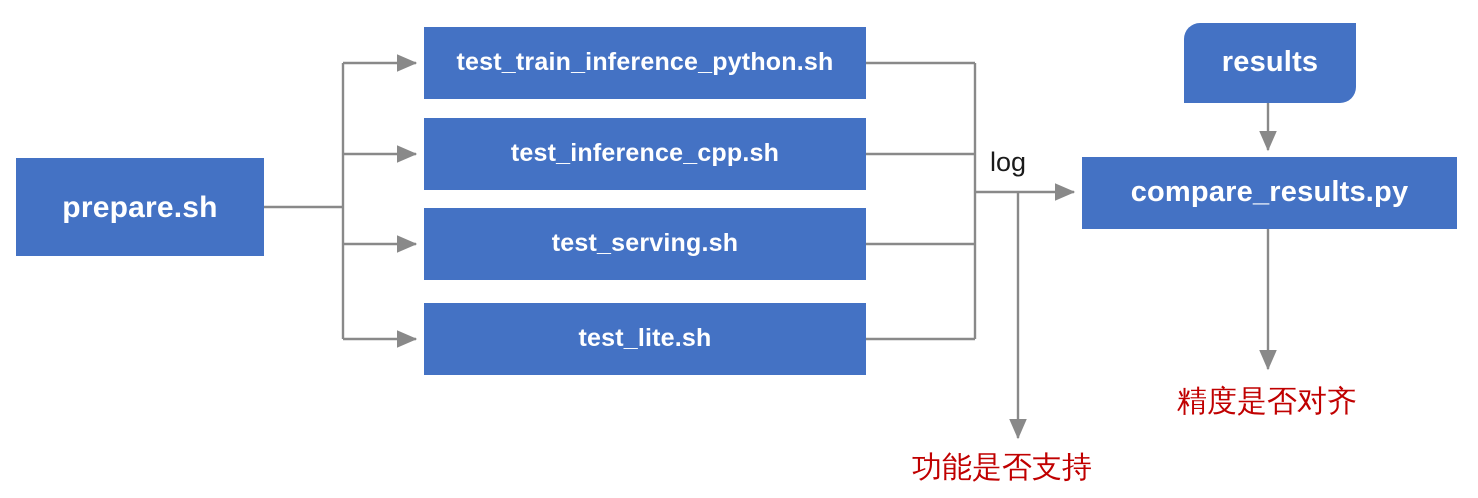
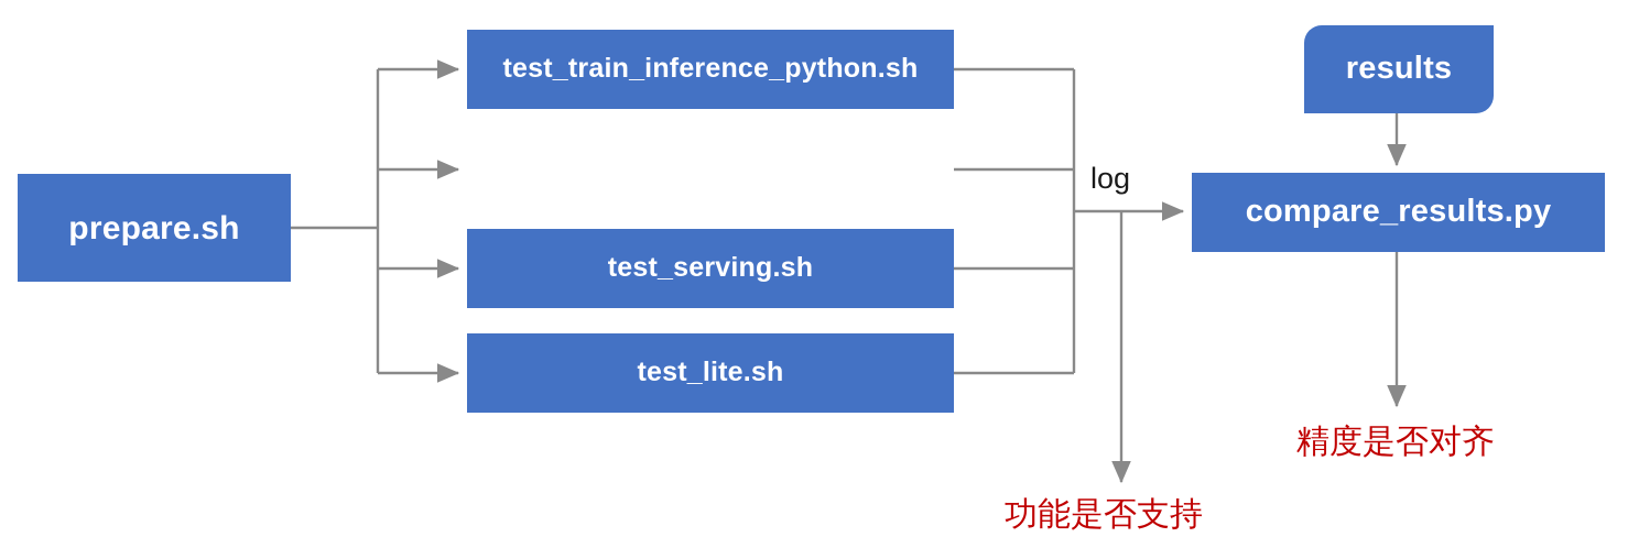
  prepare.sh
  test_train_inference_python.sh
- test_inference_cpp.sh
  test_serving.sh
  test_lite.sh
  results
  compare_results.py
  log
  功能是否支持
  精度是否对齐
